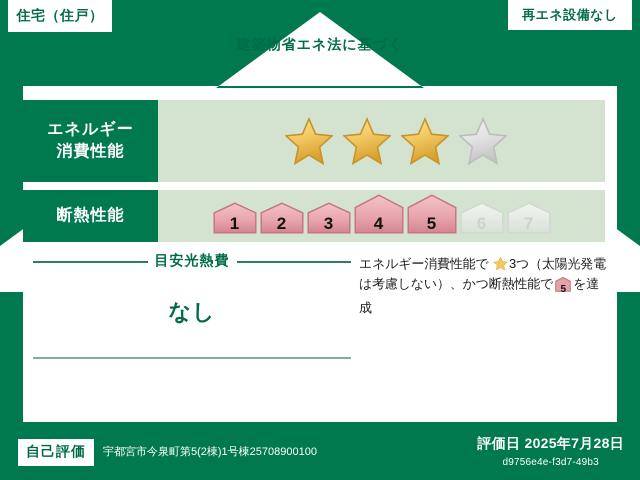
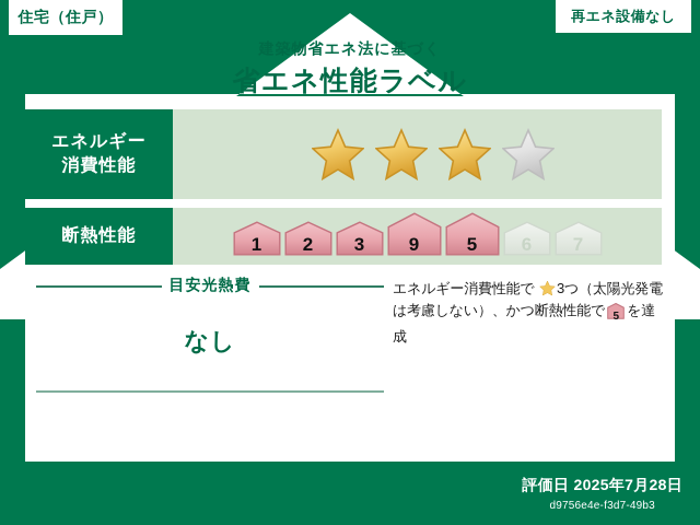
  住宅（住戸）
  再エネ設備なし
  建築物省エネ法に基づく
+ 省エネ性能ラベル
  エネルギー
  消費性能
  断熱性能
  1
  2
  3
- 4
+ 9
  5
  6
  7
  目安光熱費
  なし
  エネルギー消費性能で 3つ（太陽光発電
  は考慮しない）、かつ断熱性能で
  5
  を達成
- 自己評価
- 宇都宮市今泉町第5(2棟)1号棟25708900100
  評価日 2025年7月28日
  d9756e4e-f3d7-49b3
